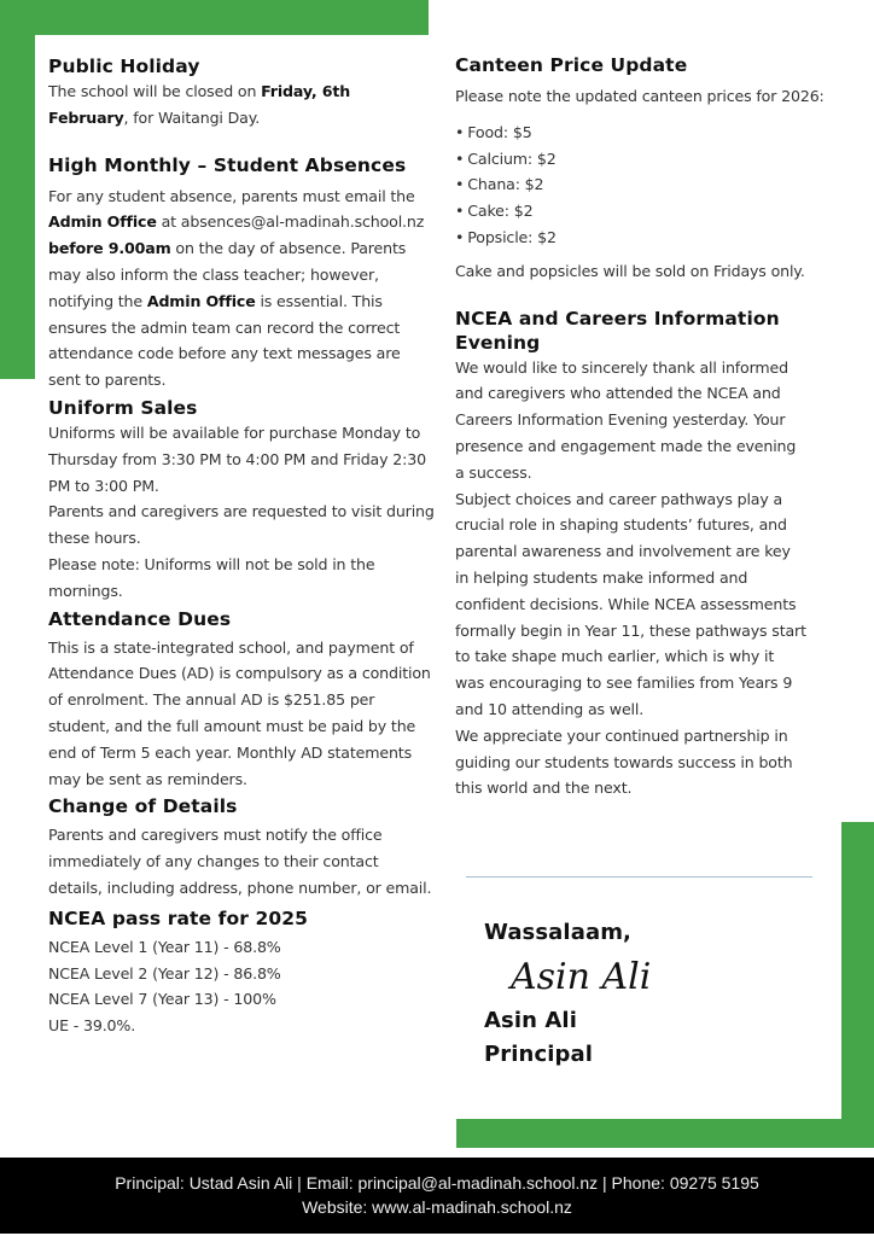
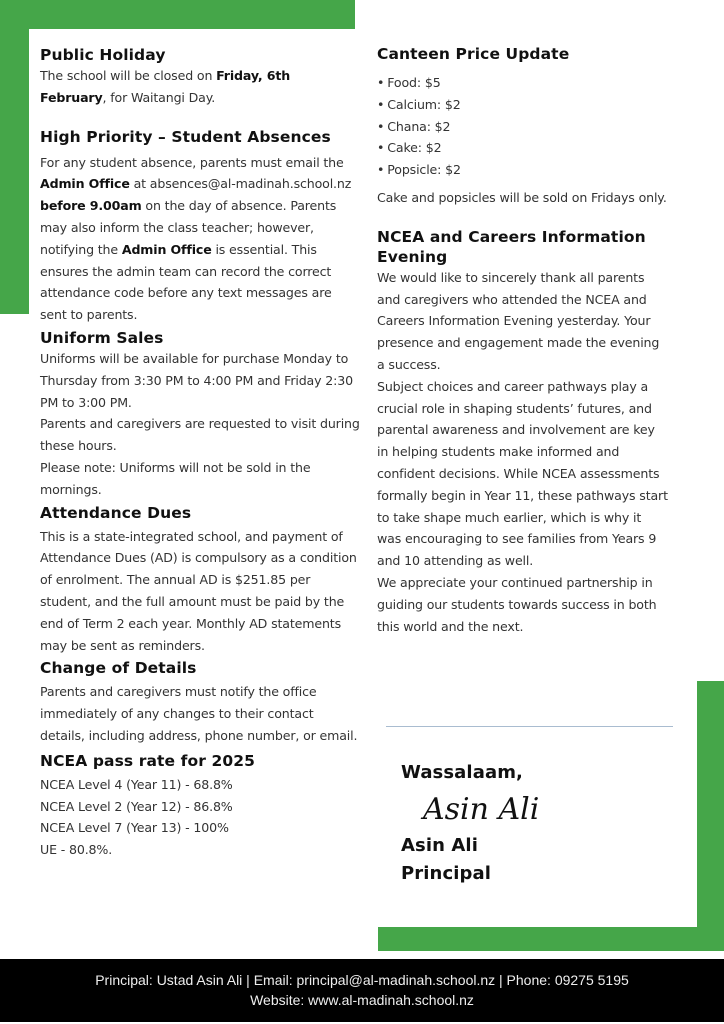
  Public Holiday
  The school will be closed on Friday, 6th February, for Waitangi Day.
- High Monthly – Student Absences
+ High Priority – Student Absences
  For any student absence, parents must email the Admin Office at absences@al-madinah.school.nz before 9.00am on the day of absence. Parents may also inform the class teacher; however, notifying the Admin Office is essential. This ensures the admin team can record the correct attendance code before any text messages are sent to parents.
  Uniform Sales
  Uniforms will be available for purchase Monday to Thursday from 3:30 PM to 4:00 PM and Friday 2:30 PM to 3:00 PM.
  Parents and caregivers are requested to visit during these hours.
  Please note: Uniforms will not be sold in the mornings.
  Attendance Dues
- This is a state-integrated school, and payment of Attendance Dues (AD) is compulsory as a condition of enrolment. The annual AD is $251.85 per student, and the full amount must be paid by the end of Term 5 each year. Monthly AD statements may be sent as reminders.
+ This is a state-integrated school, and payment of Attendance Dues (AD) is compulsory as a condition of enrolment. The annual AD is $251.85 per student, and the full amount must be paid by the end of Term 2 each year. Monthly AD statements may be sent as reminders.
  Change of Details
  Parents and caregivers must notify the office immediately of any changes to their contact details, including address, phone number, or email.
  NCEA pass rate for 2025
- NCEA Level 1 (Year 11) - 68.8%
+ NCEA Level 4 (Year 11) - 68.8%
  NCEA Level 2 (Year 12) - 86.8%
  NCEA Level 7 (Year 13) - 100%
- UE - 39.0%.
+ UE - 80.8%.
  Canteen Price Update
- Please note the updated canteen prices for 2026:
  Food: $5
  Calcium: $2
  Chana: $2
  Cake: $2
  Popsicle: $2
  Cake and popsicles will be sold on Fridays only.
  NCEA and Careers Information Evening
- We would like to sincerely thank all informed and caregivers who attended the NCEA and Careers Information Evening yesterday. Your presence and engagement made the evening a success.
+ We would like to sincerely thank all parents and caregivers who attended the NCEA and Careers Information Evening yesterday. Your presence and engagement made the evening a success.
  Subject choices and career pathways play a crucial role in shaping students’ futures, and parental awareness and involvement are key in helping students make informed and confident decisions. While NCEA assessments formally begin in Year 11, these pathways start to take shape much earlier, which is why it was encouraging to see families from Years 9 and 10 attending as well.
  We appreciate your continued partnership in guiding our students towards success in both this world and the next.
  Wassalaam,
  Asin Ali
  Asin Ali
  Principal
  Principal: Ustad Asin Ali | Email: principal@al-madinah.school.nz | Phone: 09275 5195
  Website: www.al-madinah.school.nz
